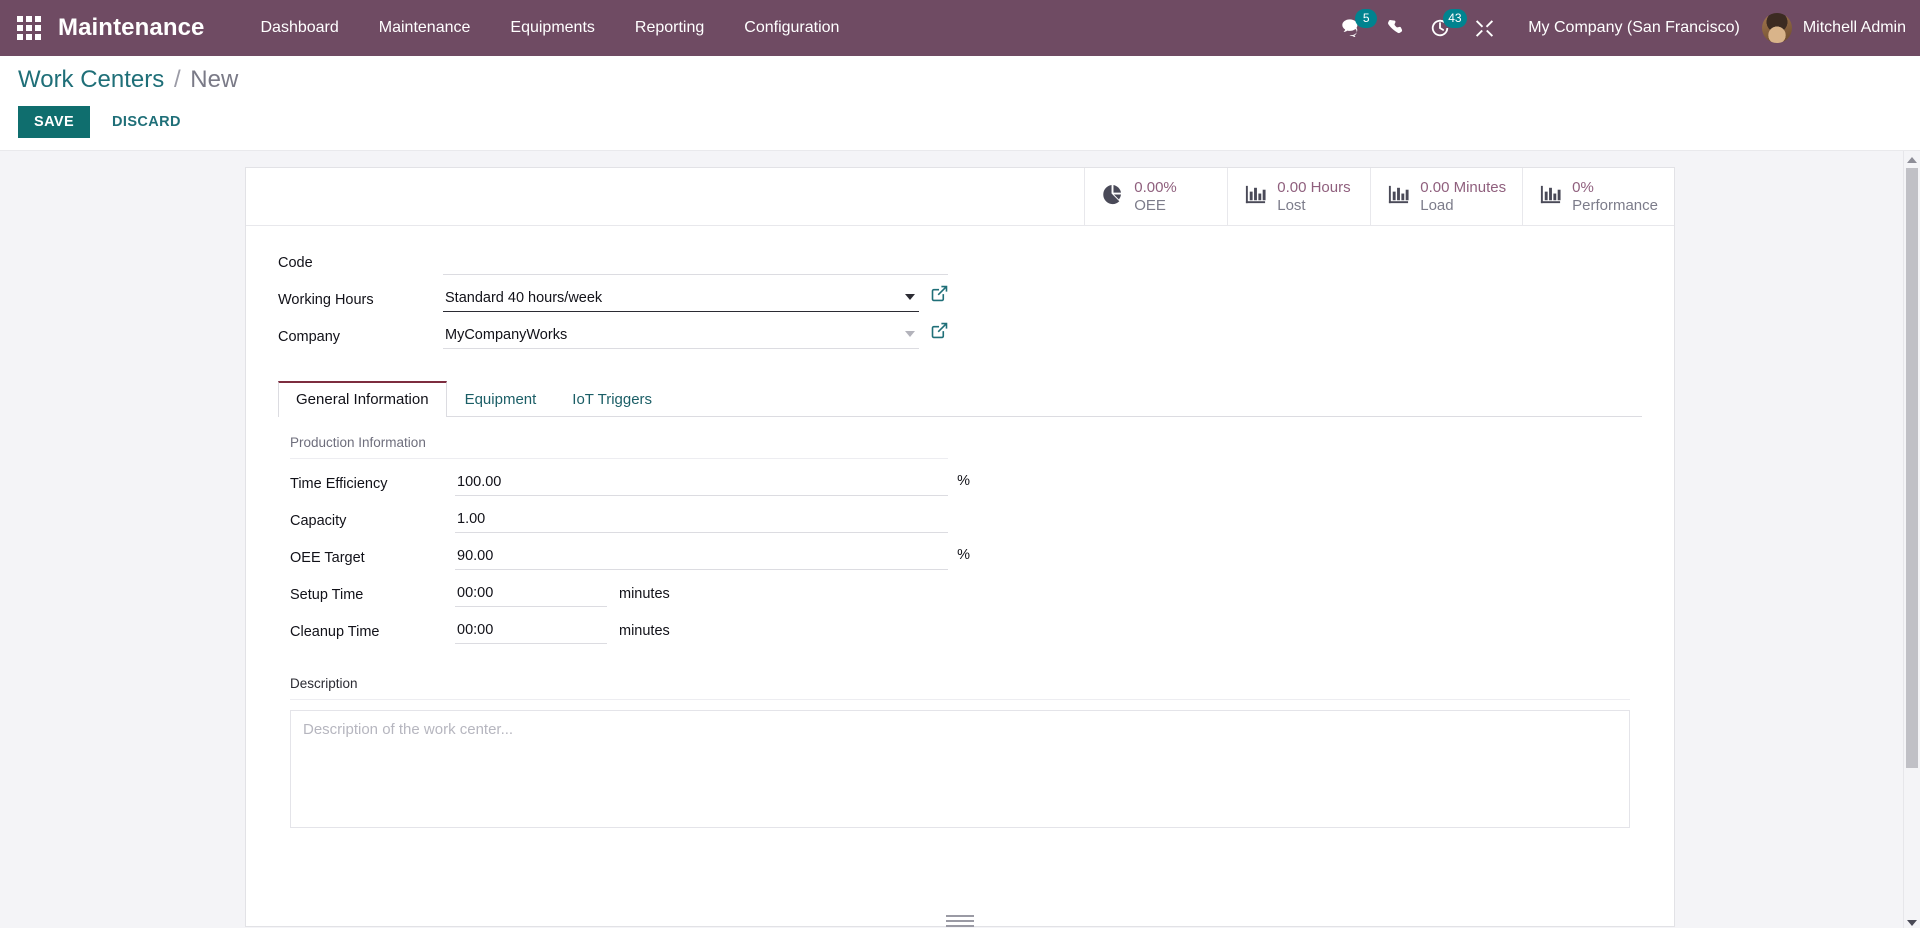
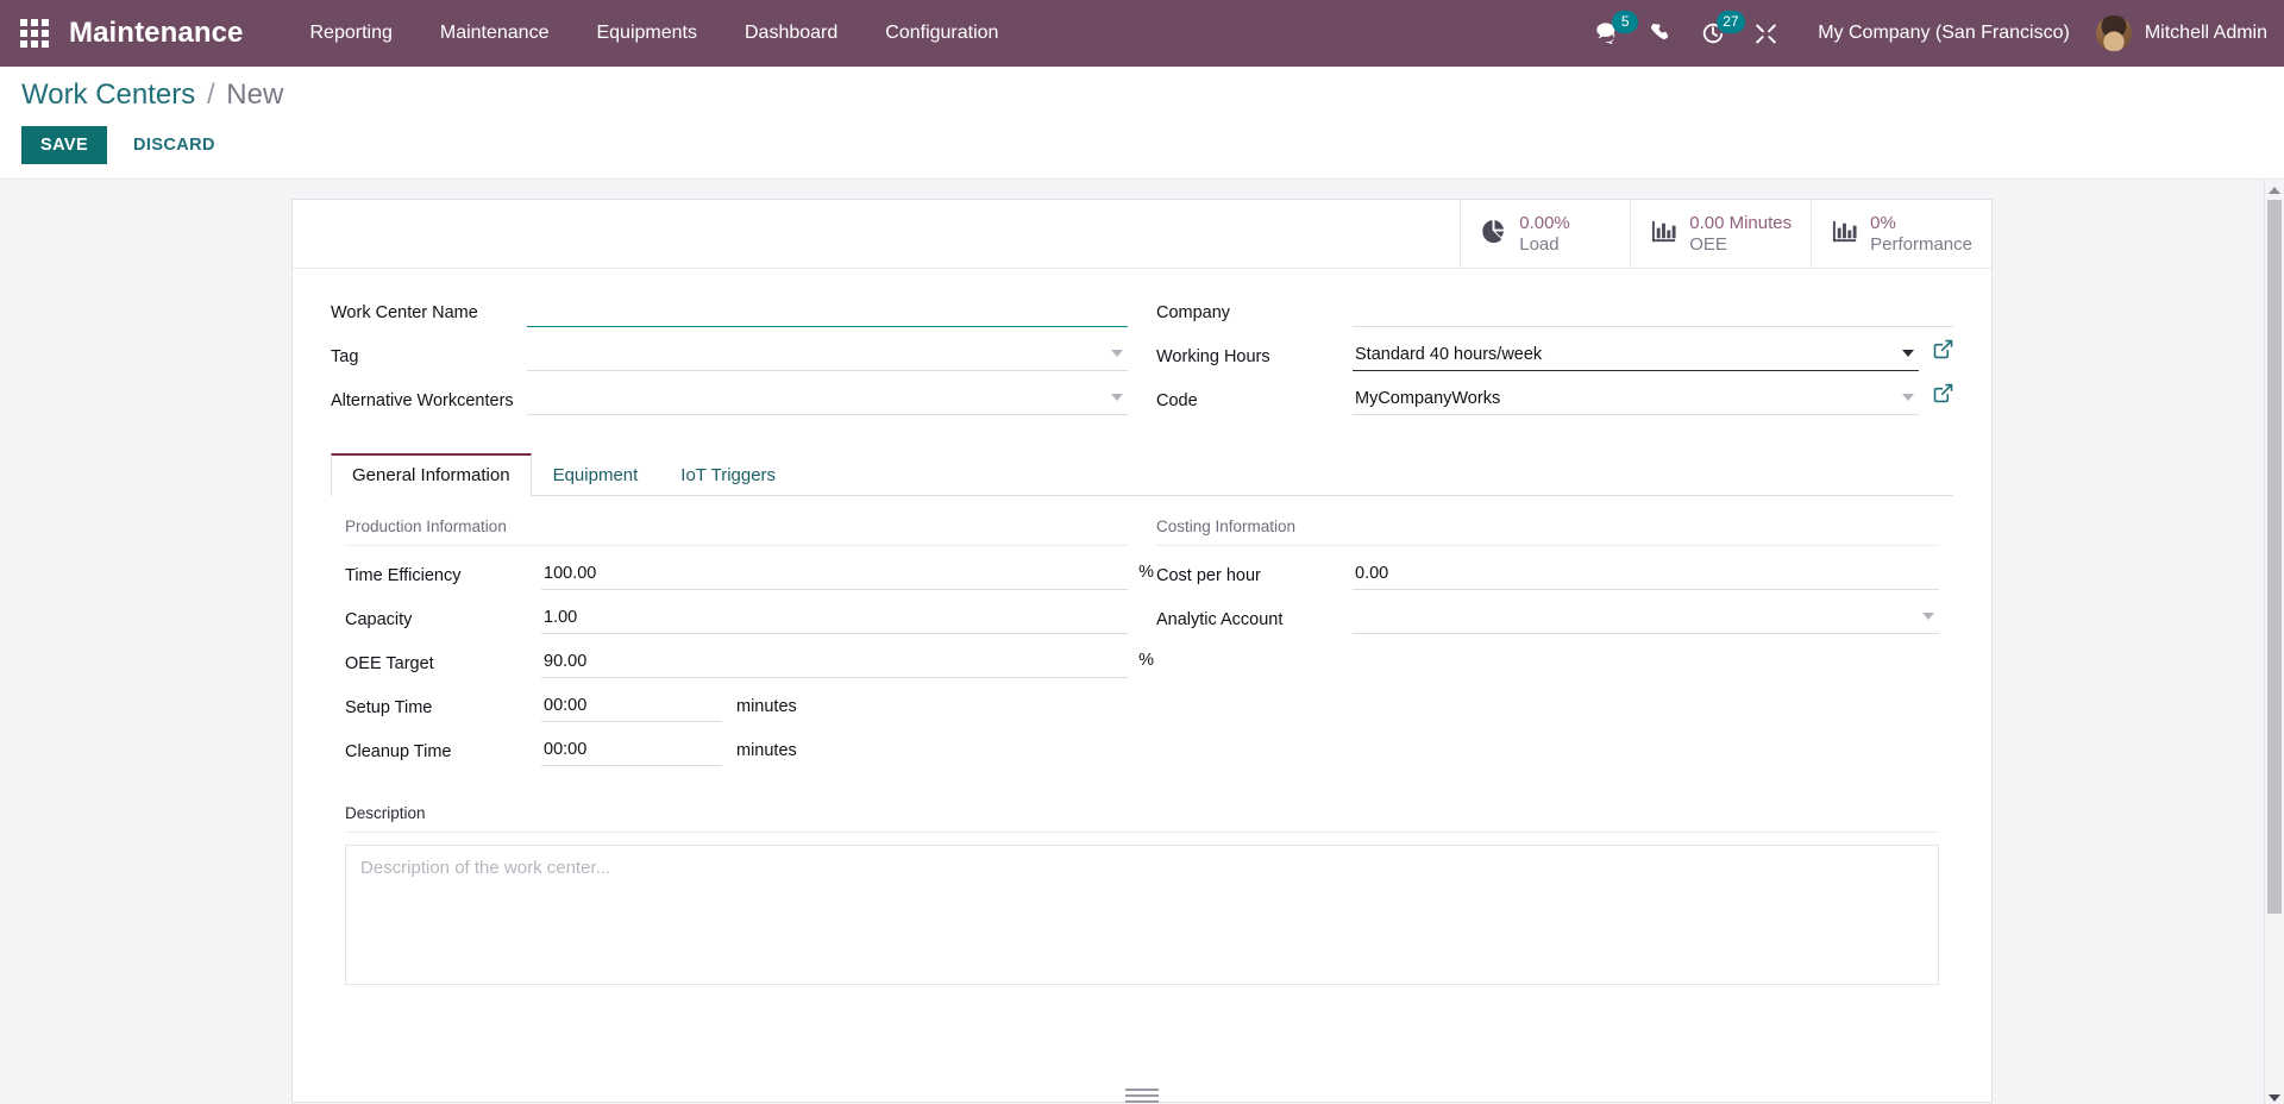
  Maintenance
- Dashboard
+ Reporting
  Maintenance
  Equipments
- Reporting
+ Dashboard
  Configuration
  5
- 43
+ 27
  My Company (San Francisco)
  Mitchell Admin
  Work Centers / New
  SAVE
  DISCARD
  0.00%
- OEE
+ Load
- 0.00 Hours
- Lost
  0.00 Minutes
- Load
+ OEE
  0%
  Performance
+ Work Center Name
+ Tag
+ Alternative Workcenters
- Code
+ Company
  Working Hours
  Standard 40 hours/week
- Company
+ Code
  MyCompanyWorks
  General Information
  Equipment
  IoT Triggers
  Production Information
  Time Efficiency
  100.00
  %
  Capacity
  1.00
  OEE Target
  90.00
  %
  Setup Time
  00:00
  minutes
  Cleanup Time
  00:00
  minutes
+ Costing Information
+ Cost per hour
+ 0.00
+ Analytic Account
  Description
  Description of the work center...
